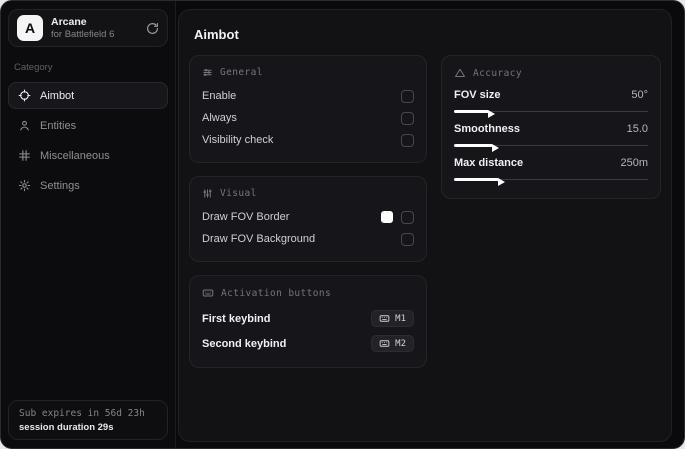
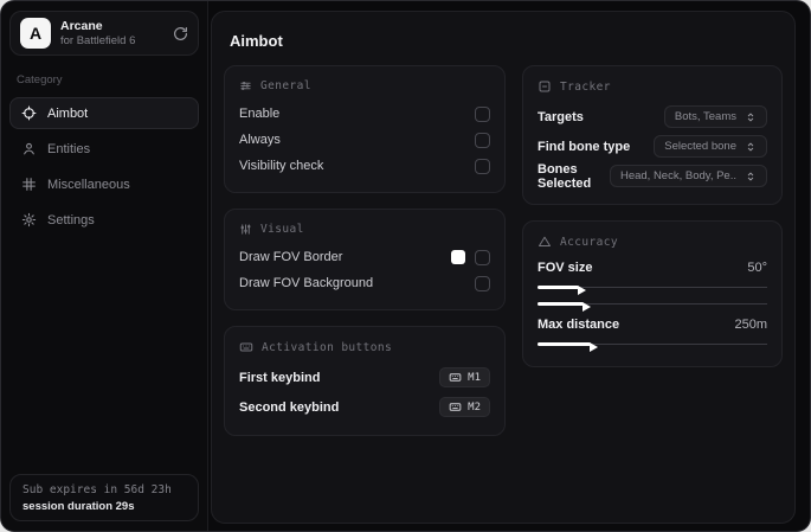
  A
  Arcane
  for Battlefield 6
  Category
  Aimbot
  Entities
  Miscellaneous
  Settings
  Sub expires in 56d 23h
  session duration 29s
  Aimbot
  General
  Enable
  Always
  Visibility check
  Visual
  Draw FOV Border
  Draw FOV Background
  Activation buttons
  First keybind
  M1
  Second keybind
  M2
+ Tracker
+ Targets
+ Bots, Teams
+ Find bone type
+ Selected bone
+ Bones Selected
+ Head, Neck, Body, Pe..
  Accuracy
  FOV size
  50°
- Smoothness
- 15.0
  Max distance
  250m
